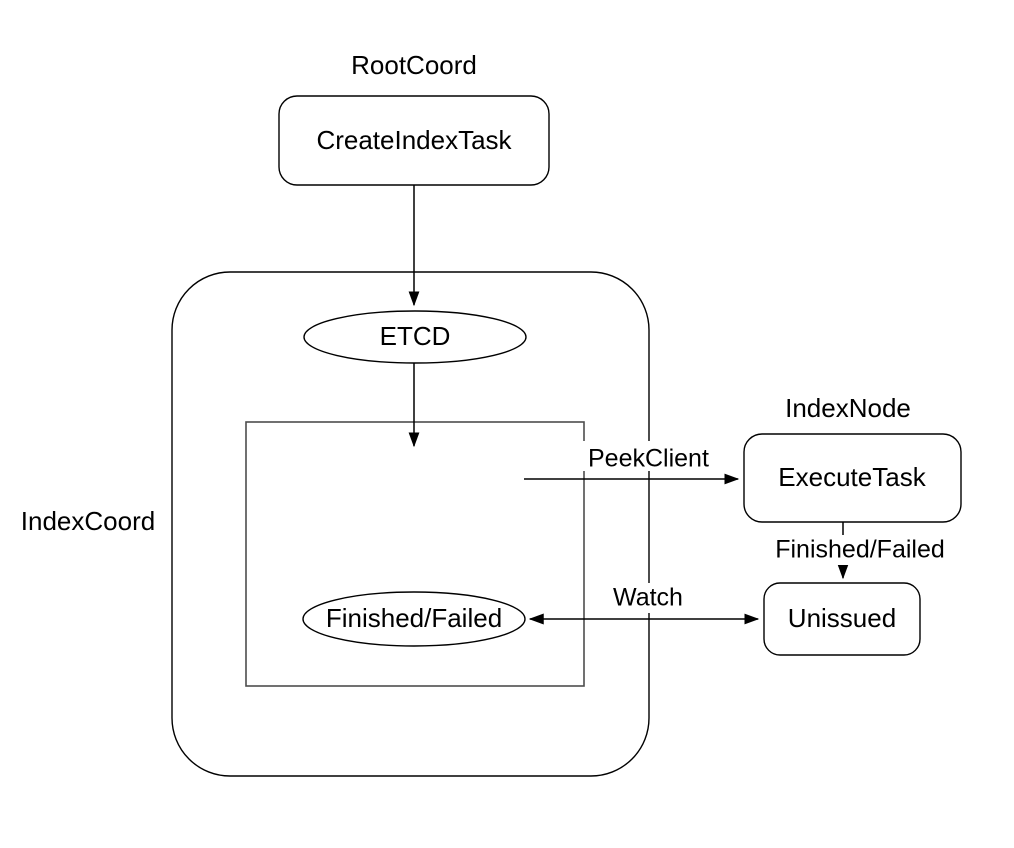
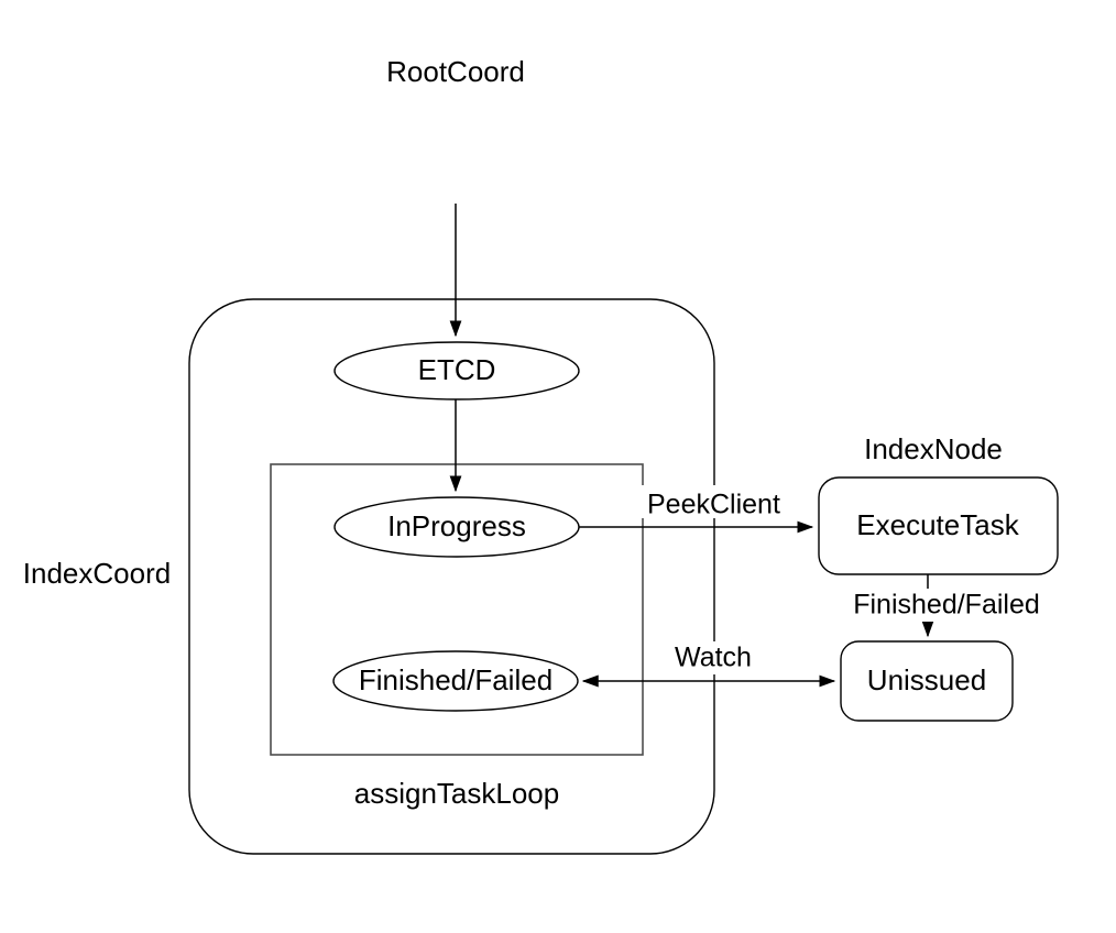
  RootCoord
- CreateIndexTask
  ETCD
+ InProgress
  Finished/Failed
  IndexNode
  ExecuteTask
  Unissued
  PeekClient
  Finished/Failed
  Watch
  IndexCoord
+ assignTaskLoop
